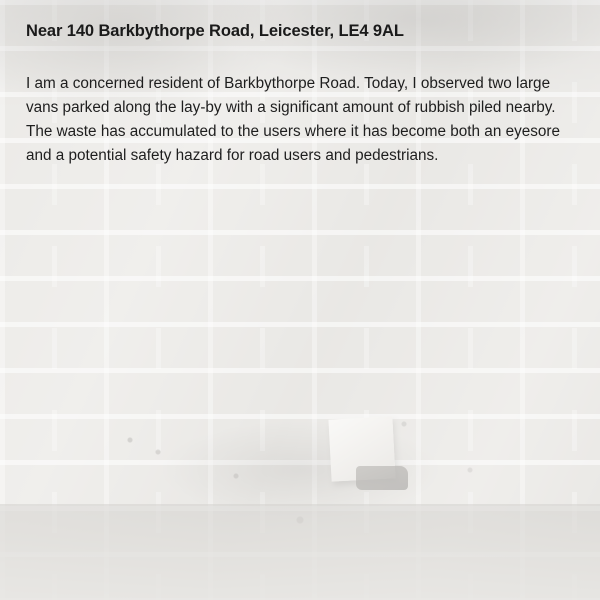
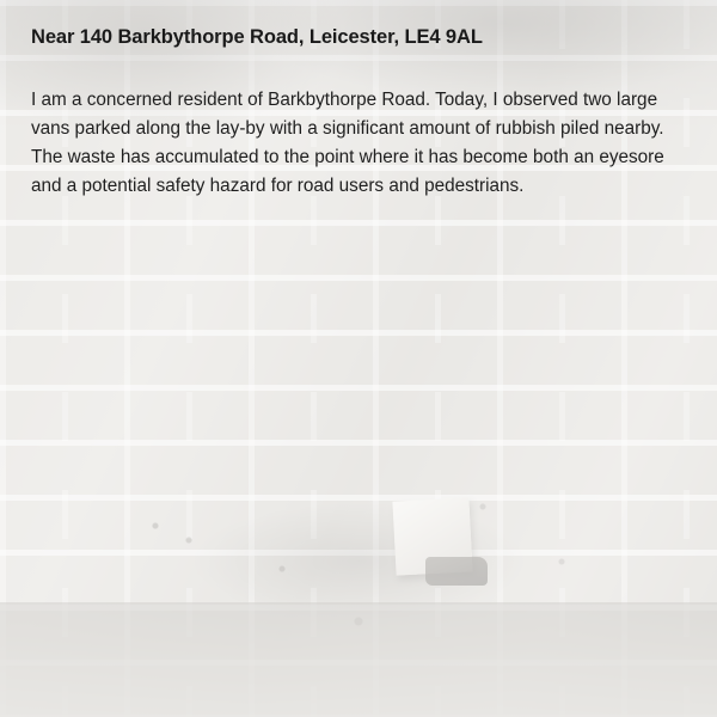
  Near 140 Barkbythorpe Road, Leicester, LE4 9AL
- I am a concerned resident of Barkbythorpe Road. Today, I observed two large vans parked along the lay-by with a significant amount of rubbish piled nearby. The waste has accumulated to the users where it has become both an eyesore and a potential safety hazard for road users and pedestrians.
+ I am a concerned resident of Barkbythorpe Road. Today, I observed two large vans parked along the lay-by with a significant amount of rubbish piled nearby. The waste has accumulated to the point where it has become both an eyesore and a potential safety hazard for road users and pedestrians.
